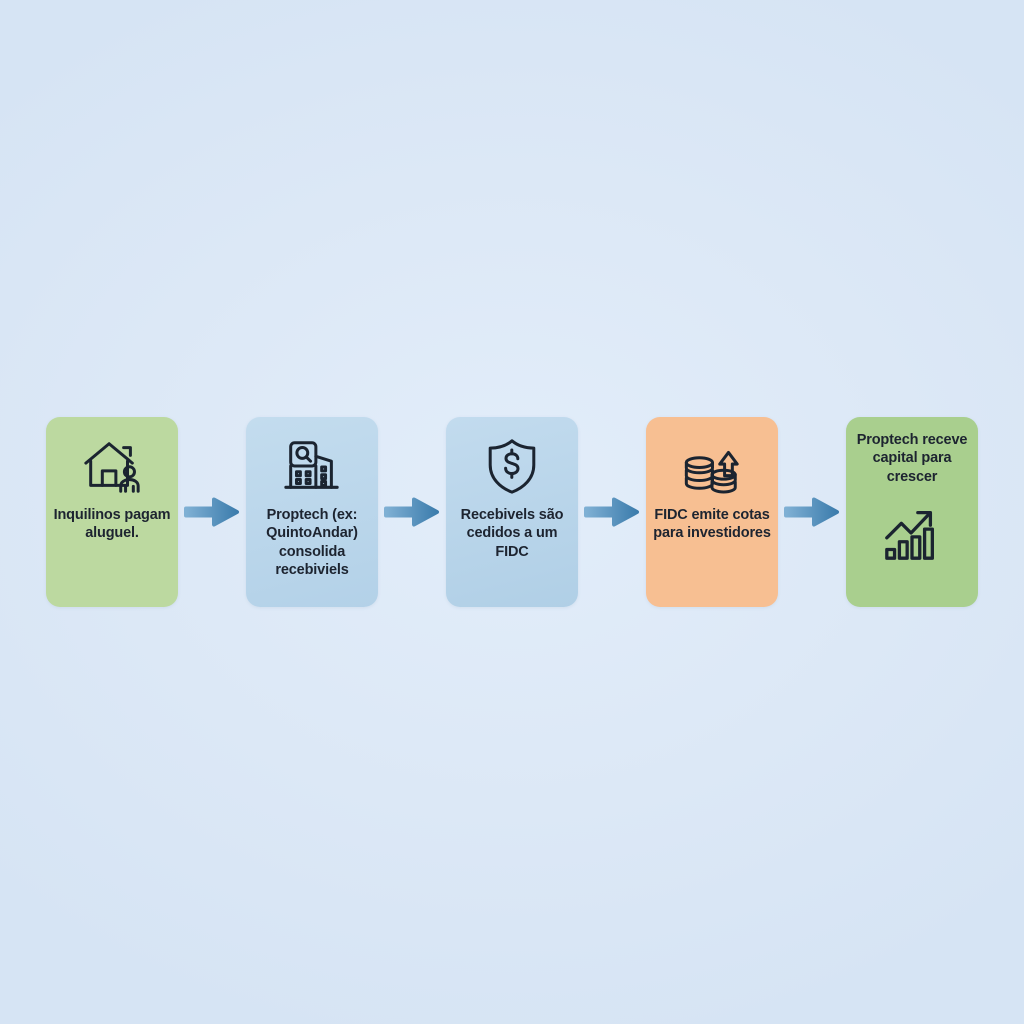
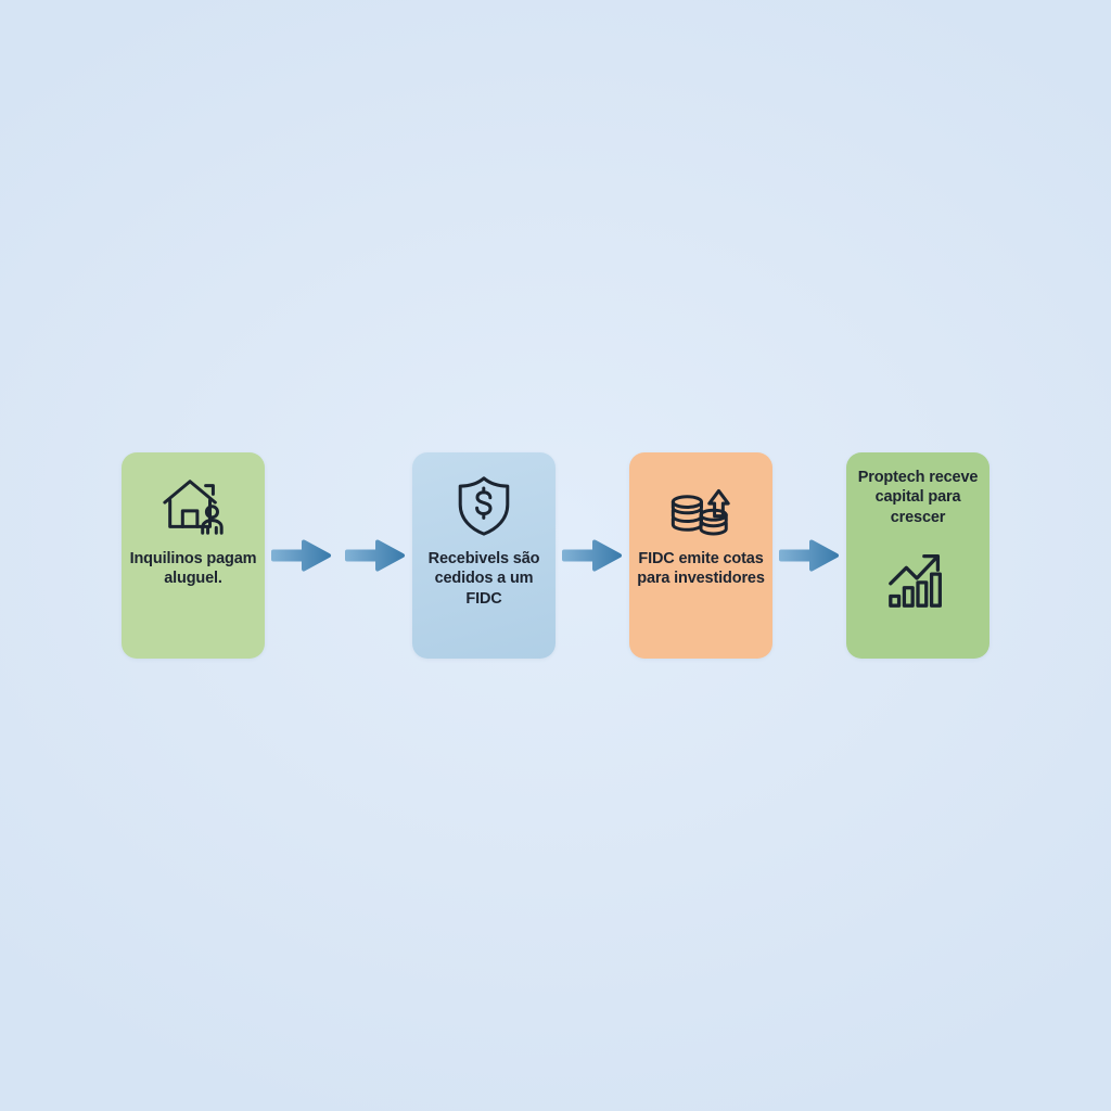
  Inquilinos pagam aluguel.
- Proptech (ex: QuintoAndar) consolida recebiviels
  Recebivels são cedidos a um FIDC
  FIDC emite cotas para investidores
  Proptech receve capital para crescer
